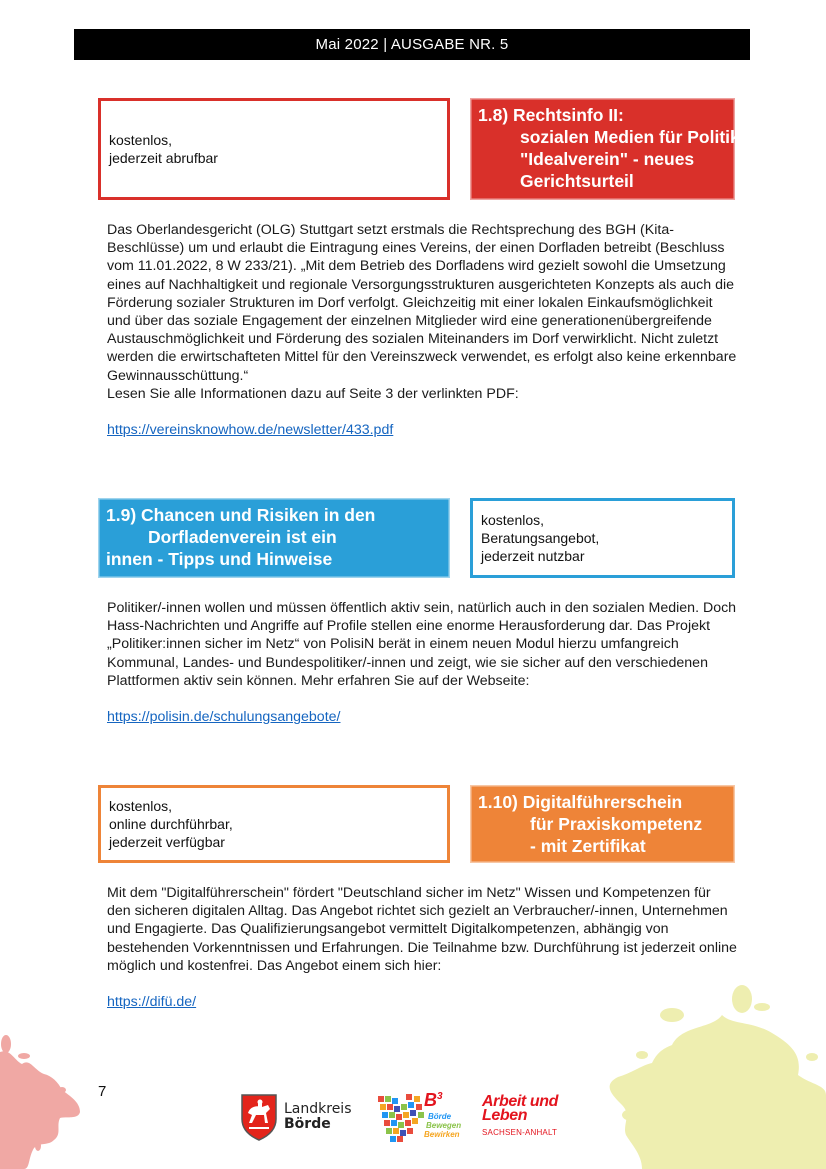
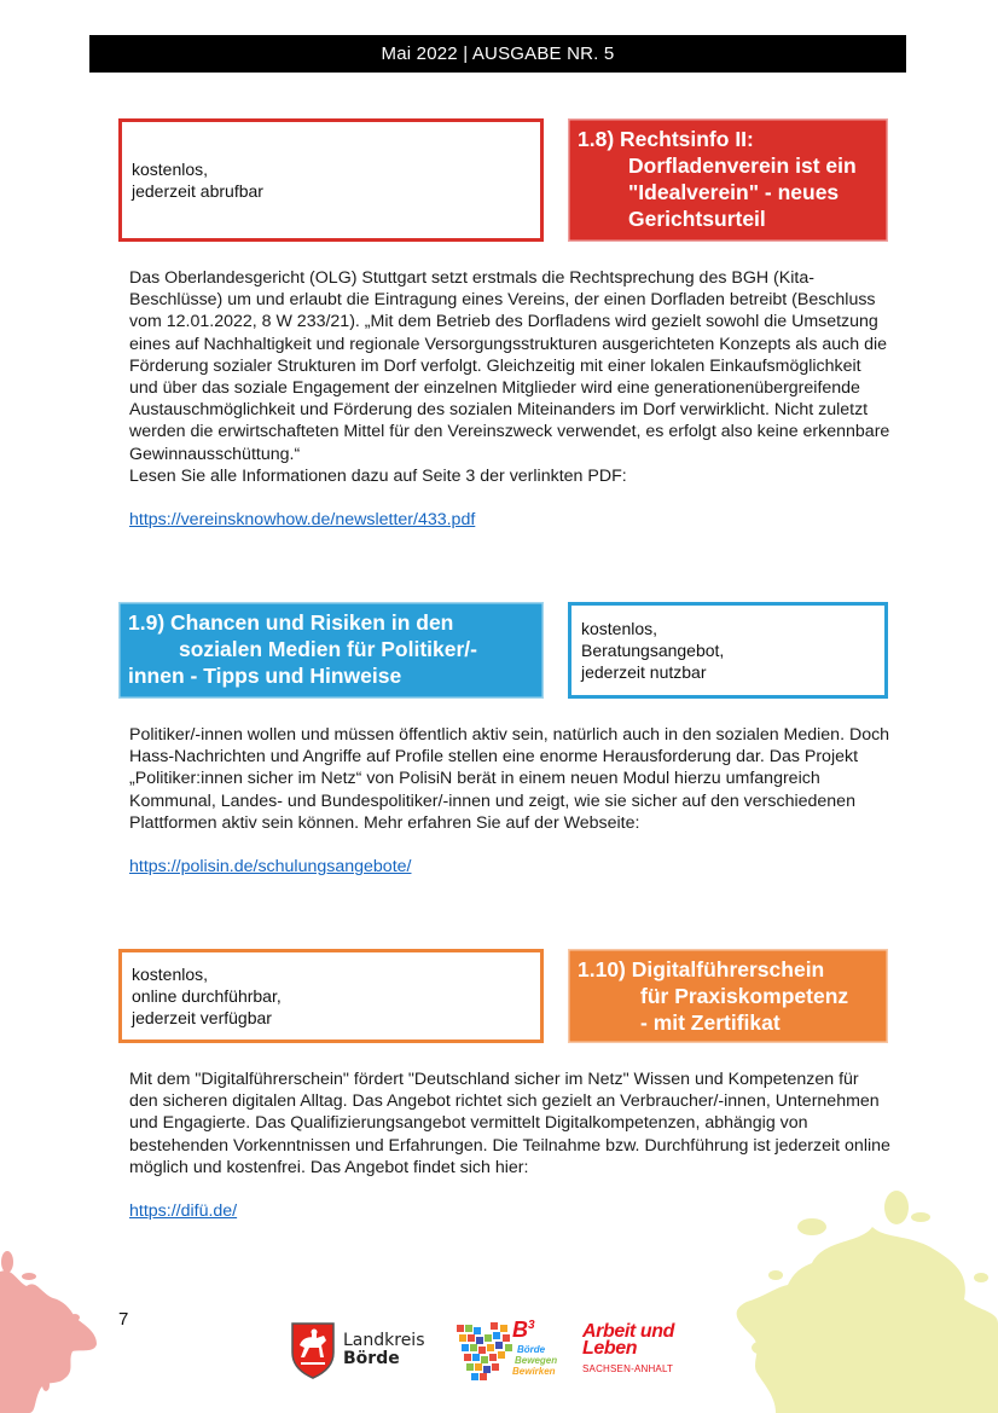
  Mai 2022 | AUSGABE NR. 5
  kostenlos,
  jederzeit abrufbar
  1.8) Rechtsinfo II:
- sozialen Medien für Politiker/-
+ Dorfladenverein ist ein
  "Idealverein" - neues
  Gerichtsurteil
- Das Oberlandesgericht (OLG) Stuttgart setzt erstmals die Rechtsprechung des BGH (Kita-Beschlüsse) um und erlaubt die Eintragung eines Vereins, der einen Dorfladen betreibt (Beschluss vom 11.01.2022, 8 W 233/21). „Mit dem Betrieb des Dorfladens wird gezielt sowohl die Umsetzung eines auf Nachhaltigkeit und regionale Versorgungsstrukturen ausgerichteten Konzepts als auch die Förderung sozialer Strukturen im Dorf verfolgt. Gleichzeitig mit einer lokalen Einkaufsmöglichkeit und über das soziale Engagement der einzelnen Mitglieder wird eine generationenübergreifende Austauschmöglichkeit und Förderung des sozialen Miteinanders im Dorf verwirklicht. Nicht zuletzt werden die erwirtschafteten Mittel für den Vereinszweck verwendet, es erfolgt also keine erkennbare Gewinnausschüttung.“
+ Das Oberlandesgericht (OLG) Stuttgart setzt erstmals die Rechtsprechung des BGH (Kita-Beschlüsse) um und erlaubt die Eintragung eines Vereins, der einen Dorfladen betreibt (Beschluss vom 12.01.2022, 8 W 233/21). „Mit dem Betrieb des Dorfladens wird gezielt sowohl die Umsetzung eines auf Nachhaltigkeit und regionale Versorgungsstrukturen ausgerichteten Konzepts als auch die Förderung sozialer Strukturen im Dorf verfolgt. Gleichzeitig mit einer lokalen Einkaufsmöglichkeit und über das soziale Engagement der einzelnen Mitglieder wird eine generationenübergreifende Austauschmöglichkeit und Förderung des sozialen Miteinanders im Dorf verwirklicht. Nicht zuletzt werden die erwirtschafteten Mittel für den Vereinszweck verwendet, es erfolgt also keine erkennbare Gewinnausschüttung.“
  Lesen Sie alle Informationen dazu auf Seite 3 der verlinkten PDF:
  https://vereinsknowhow.de/newsletter/433.pdf
  1.9) Chancen und Risiken in den
- Dorfladenverein ist ein
+ sozialen Medien für Politiker/-
  innen - Tipps und Hinweise
  kostenlos,
  Beratungsangebot,
  jederzeit nutzbar
  Politiker/-innen wollen und müssen öffentlich aktiv sein, natürlich auch in den sozialen Medien. Doch Hass-Nachrichten und Angriffe auf Profile stellen eine enorme Herausforderung dar. Das Projekt „Politiker:innen sicher im Netz“ von PolisiN berät in einem neuen Modul hierzu umfangreich Kommunal, Landes- und Bundespolitiker/-innen und zeigt, wie sie sicher auf den verschiedenen Plattformen aktiv sein können. Mehr erfahren Sie auf der Webseite:
  https://polisin.de/schulungsangebote/
  kostenlos,
  online durchführbar,
  jederzeit verfügbar
  1.10) Digitalführerschein
  für Praxiskompetenz
  - mit Zertifikat
- Mit dem "Digitalführerschein" fördert "Deutschland sicher im Netz" Wissen und Kompetenzen für den sicheren digitalen Alltag. Das Angebot richtet sich gezielt an Verbraucher/-innen, Unternehmen und Engagierte. Das Qualifizierungsangebot vermittelt Digitalkompetenzen, abhängig von bestehenden Vorkenntnissen und Erfahrungen. Die Teilnahme bzw. Durchführung ist jederzeit online möglich und kostenfrei. Das Angebot einem sich hier:
+ Mit dem "Digitalführerschein" fördert "Deutschland sicher im Netz" Wissen und Kompetenzen für den sicheren digitalen Alltag. Das Angebot richtet sich gezielt an Verbraucher/-innen, Unternehmen und Engagierte. Das Qualifizierungsangebot vermittelt Digitalkompetenzen, abhängig von bestehenden Vorkenntnissen und Erfahrungen. Die Teilnahme bzw. Durchführung ist jederzeit online möglich und kostenfrei. Das Angebot findet sich hier:
  https://difü.de/
  7
  Landkreis
  Börde
  B3
  Börde
  Bewegen
  Bewirken
  Arbeit und
  Leben
  SACHSEN-ANHALT
